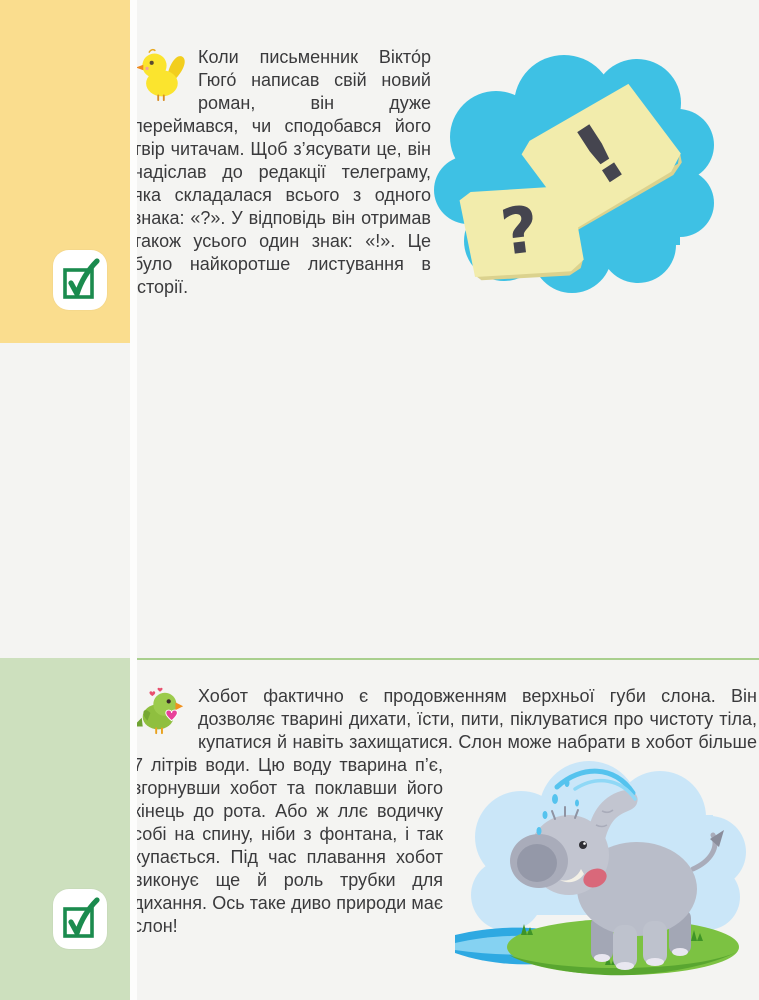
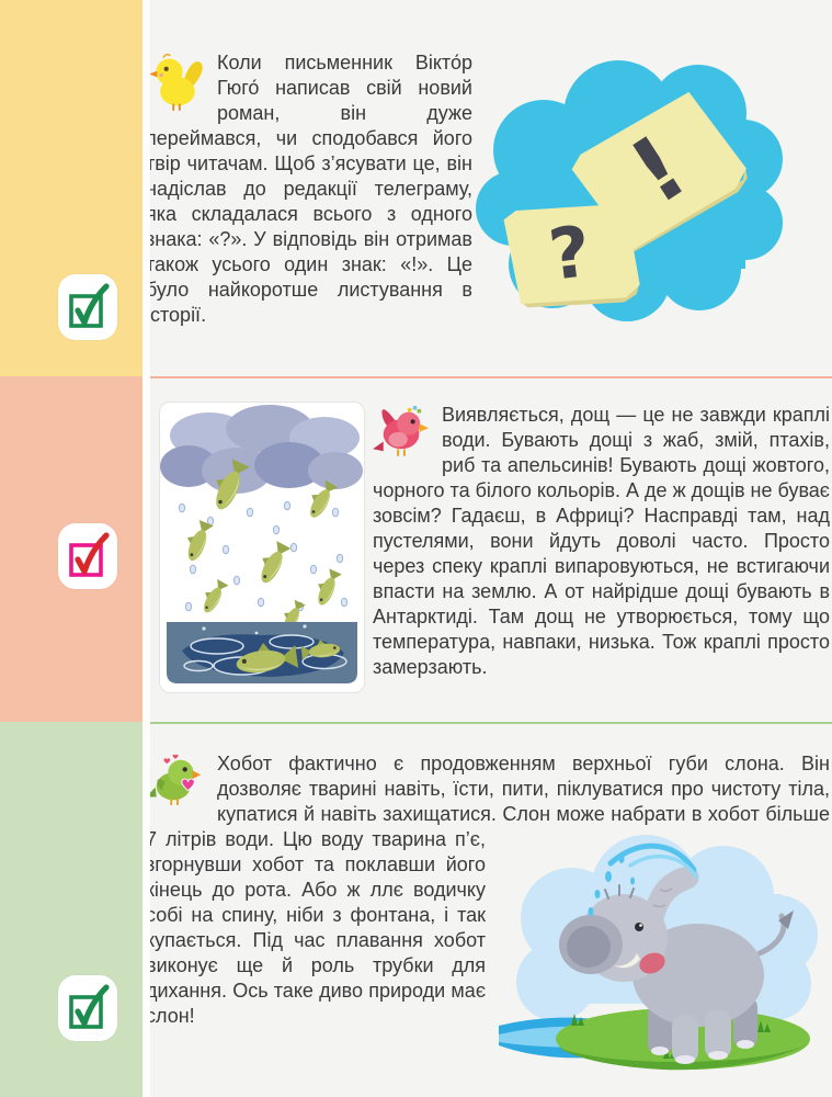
  Коли письменник Вікто́р Гюго́ написав свій новий роман, він дуже переймався, чи сподобався його твір читачам. Щоб з’ясувати це, він надіслав до редакції телеграму, яка складалася всього з одного знака: «?». У відповідь він отримав також усього один знак: «!». Це було найкоротше листування в сторії.
+ Виявляється, дощ — це не завжди краплі води. Бувають дощі з жаб, змій, птахів, риб та апельсинів! Бувають дощі жовтого, чорного та білого кольорів. А де ж дощів не буває зовсім? Гадаєш, в Африці? Насправді там, над пустелями, вони йдуть доволі часто. Просто через спеку краплі випаровуються, не встигаючи впасти на землю. А от найрідше дощі бувають в Антарктиді. Там дощ не утворюється, тому що температура, навпаки, низька. Тож краплі просто замерзають.
- Хобот фактично є продовженням верхньої губи слона. Він дозволяє тварині дихати, їсти, пити, піклуватися про чистоту тіла, купатися й навіть захищатися. Слон може набрати в хобот більше 7 літрів води. Цю воду тварина п’є, згорнувши хобот та поклавши його інець до рота. Або ж ллє водичку собі на спину, ніби з фонтана, і так купається. Під час плавання хобот виконує ще й роль трубки для дихання. Ось таке диво природи має слон!
+ Хобот фактично є продовженням верхньої губи слона. Він дозволяє тварині навіть, їсти, пити, піклуватися про чистоту тіла, купатися й навіть захищатися. Слон може набрати в хобот більше 7 літрів води. Цю воду тварина п’є, згорнувши хобот та поклавши його інець до рота. Або ж ллє водичку собі на спину, ніби з фонтана, і так купається. Під час плавання хобот виконує ще й роль трубки для дихання. Ось таке диво природи має слон!
